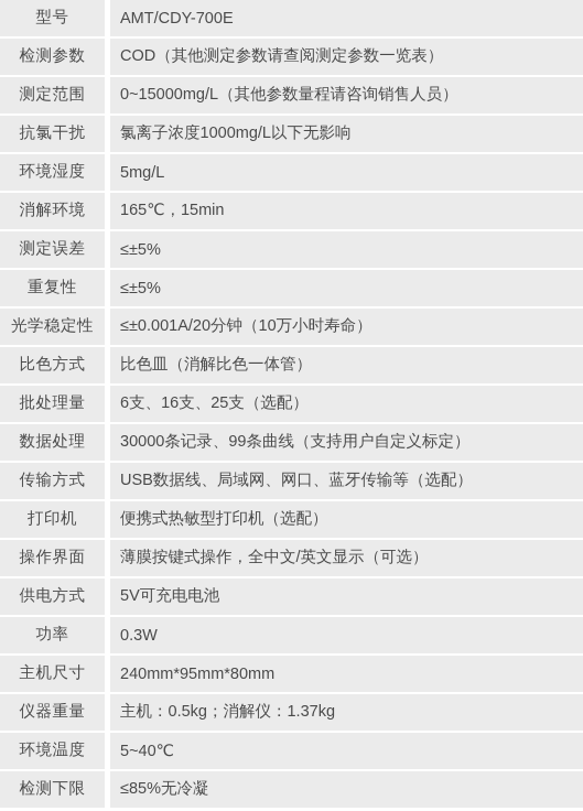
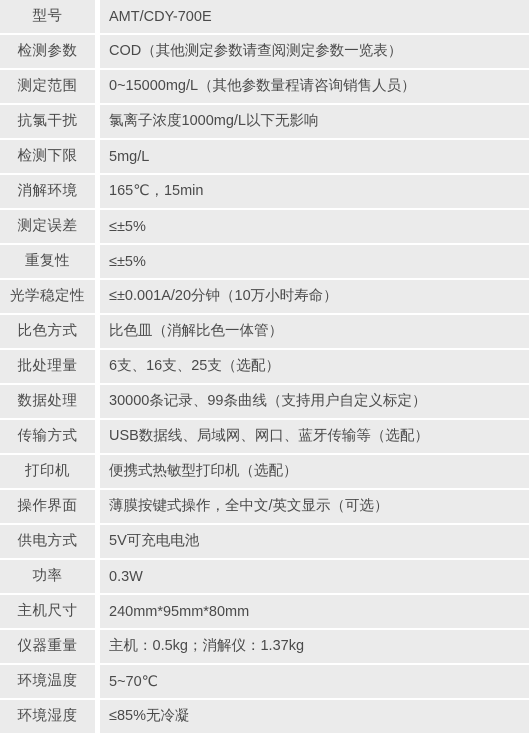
  型号
  AMT/CDY-700E
  检测参数
  COD（其他测定参数请查阅测定参数一览表）
  测定范围
  0~15000mg/L（其他参数量程请咨询销售人员）
  抗氯干扰
  氯离子浓度1000mg/L以下无影响
- 环境湿度
+ 检测下限
  5mg/L
  消解环境
  165℃，15min
  测定误差
  ≤±5%
  重复性
  ≤±5%
  光学稳定性
  ≤±0.001A/20分钟（10万小时寿命）
  比色方式
  比色皿（消解比色一体管）
  批处理量
  6支、16支、25支（选配）
  数据处理
  30000条记录、99条曲线（支持用户自定义标定）
  传输方式
  USB数据线、局域网、网口、蓝牙传输等（选配）
  打印机
  便携式热敏型打印机（选配）
  操作界面
  薄膜按键式操作，全中文/英文显示（可选）
  供电方式
  5V可充电电池
  功率
  0.3W
  主机尺寸
  240mm*95mm*80mm
  仪器重量
  主机：0.5kg；消解仪：1.37kg
  环境温度
- 5~40℃
+ 5~70℃
- 检测下限
+ 环境湿度
  ≤85%无冷凝
